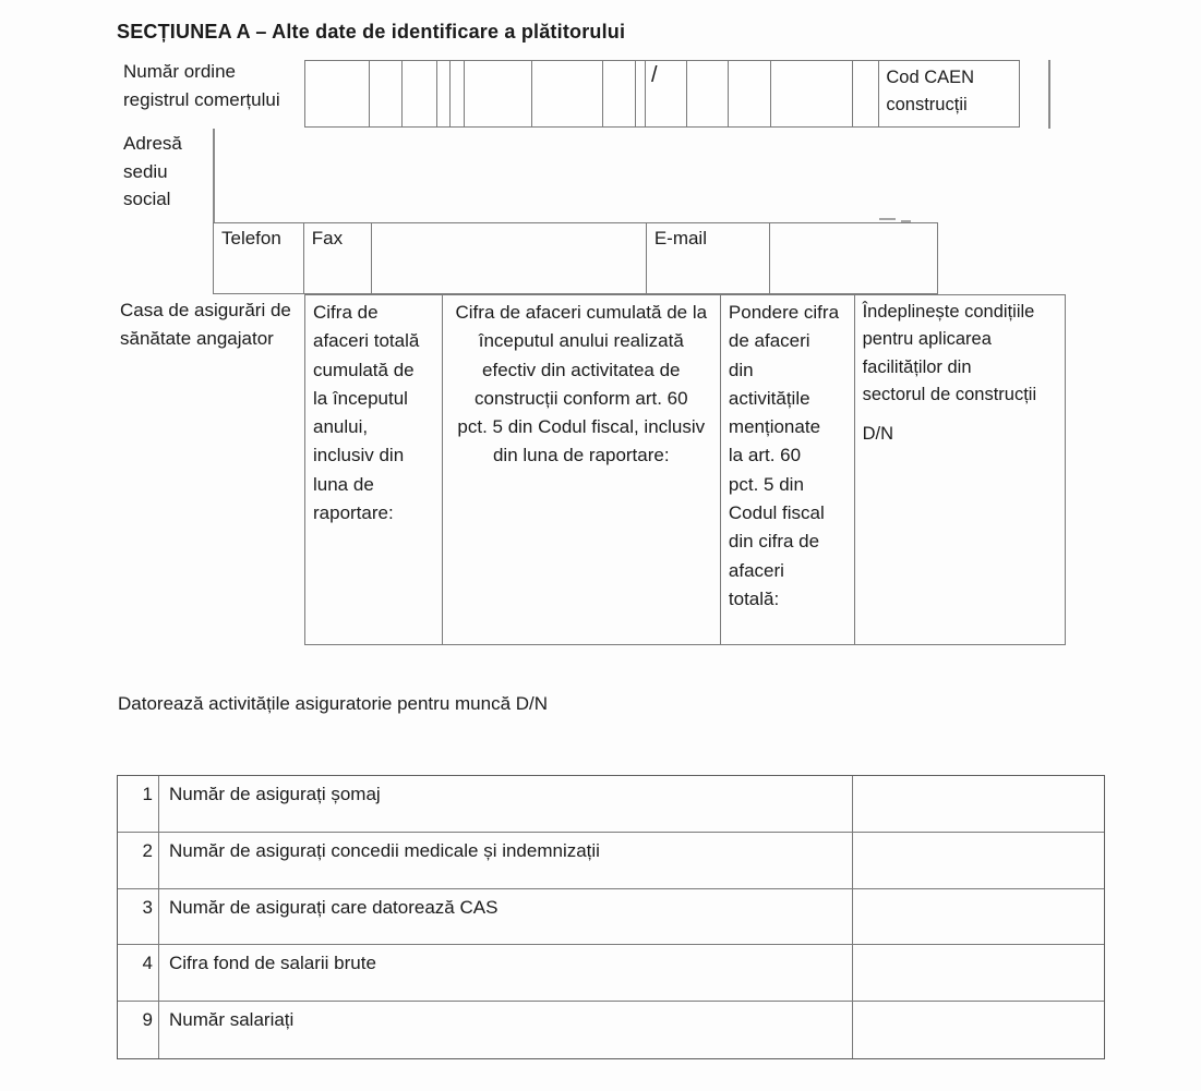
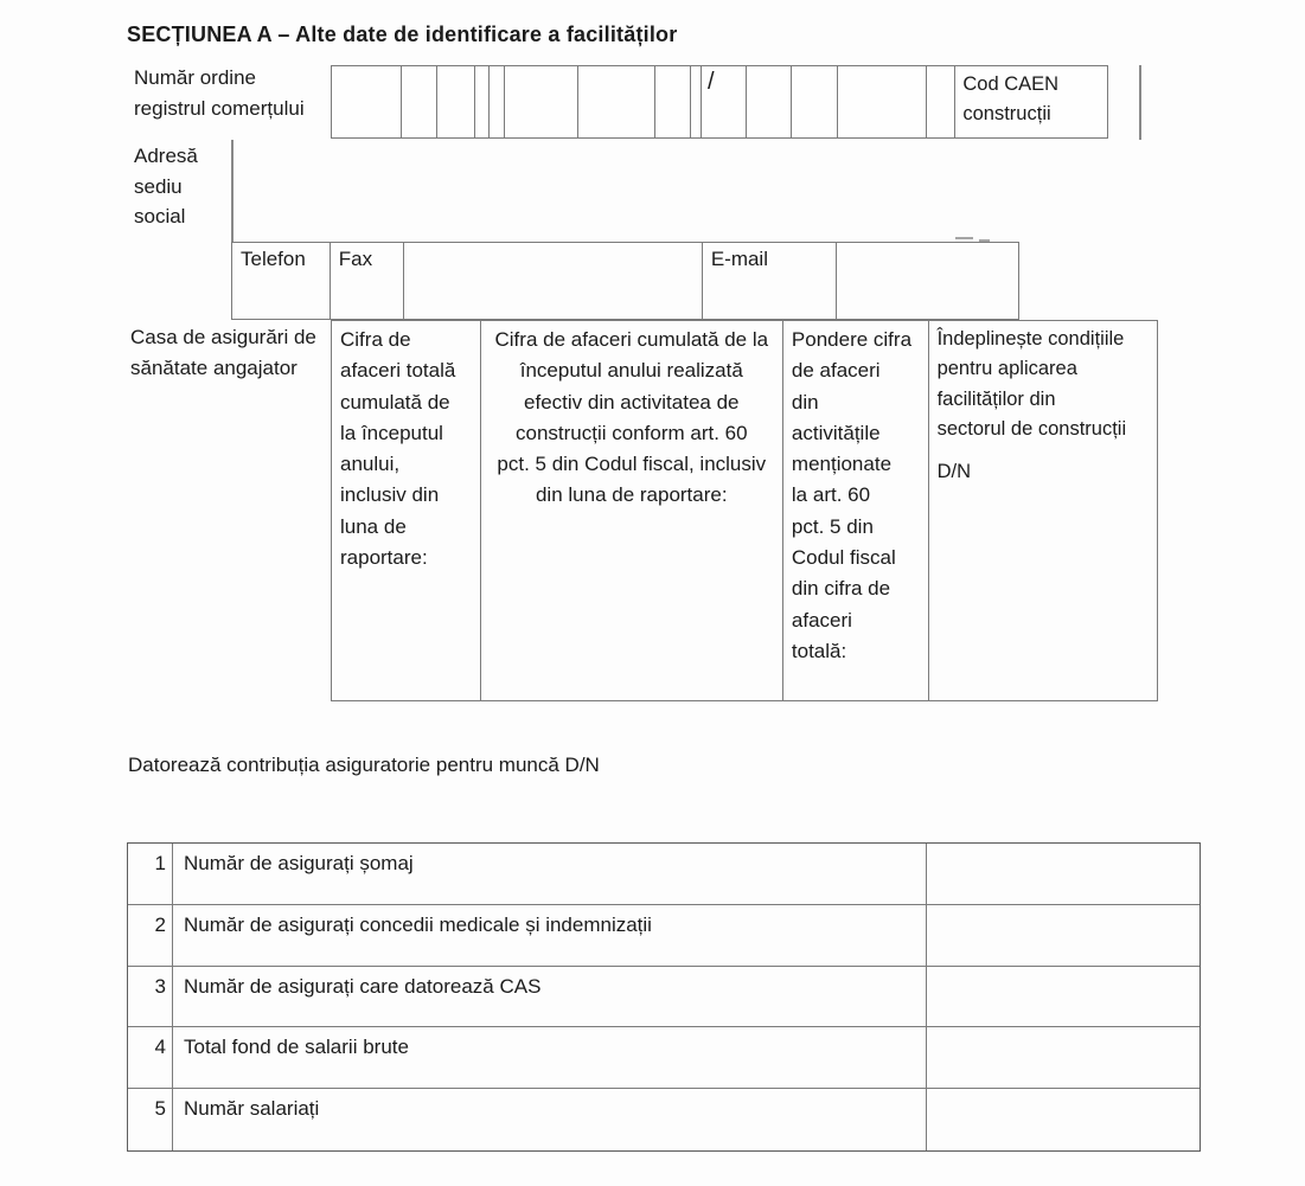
- SECȚIUNEA A – Alte date de identificare a plătitorului
+ SECȚIUNEA A – Alte date de identificare a facilităților
  Număr ordine
  registrul comerțului
  /
  Cod CAEN
  construcții
  Adresă
  sediu
  social
  Telefon
  Fax
  E-mail
  Casa de asigurări de
  sănătate angajator
  Cifra de
  afaceri totală
  cumulată de
  la începutul
  anului,
  inclusiv din
  luna de
  raportare:
  Cifra de afaceri cumulată de la
  începutul anului realizată
  efectiv din activitatea de
  construcții conform art. 60
  pct. 5 din Codul fiscal, inclusiv
  din luna de raportare:
  Pondere cifra
  de afaceri
  din
  activitățile
  menționate
  la art. 60
  pct. 5 din
  Codul fiscal
  din cifra de
  afaceri
  totală:
  Îndeplinește condițiile
  pentru aplicarea
  facilităților din
  sectorul de construcții
  D/N
- Datorează activitățile asiguratorie pentru muncă D/N
+ Datorează contribuția asiguratorie pentru muncă D/N
  1
  Număr de asigurați șomaj
  2
  Număr de asigurați concedii medicale și indemnizații
  3
  Număr de asigurați care datorează CAS
  4
- Cifra fond de salarii brute
+ Total fond de salarii brute
- 9
+ 5
  Număr salariați
